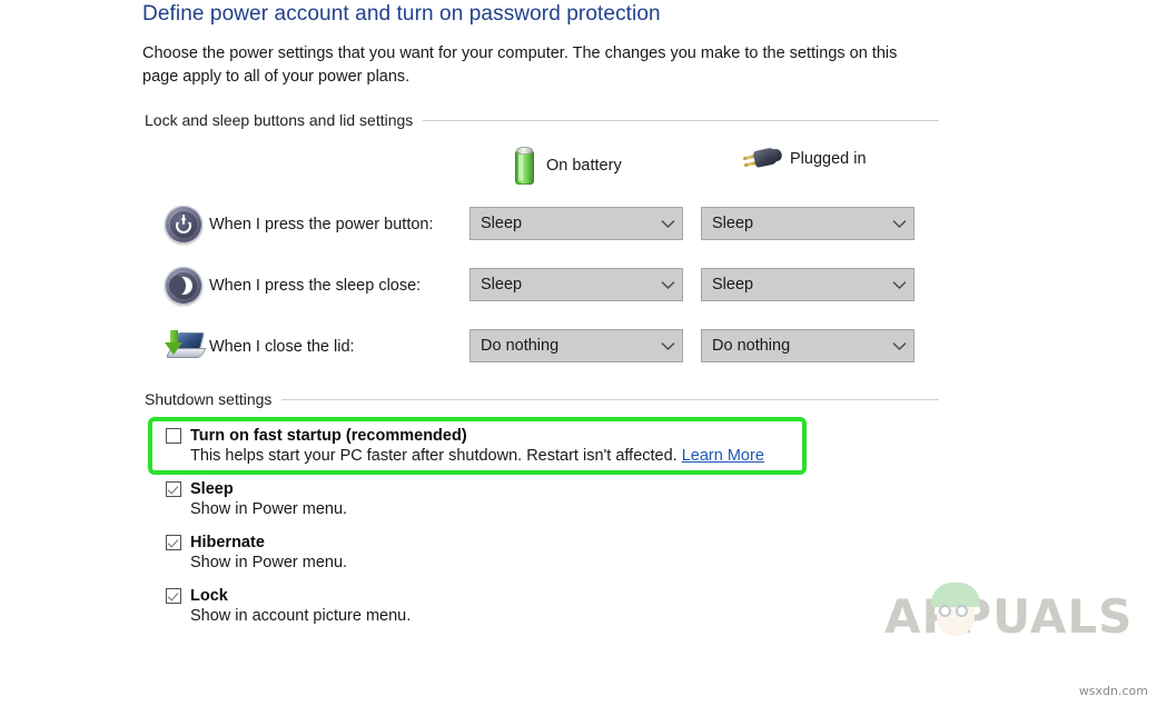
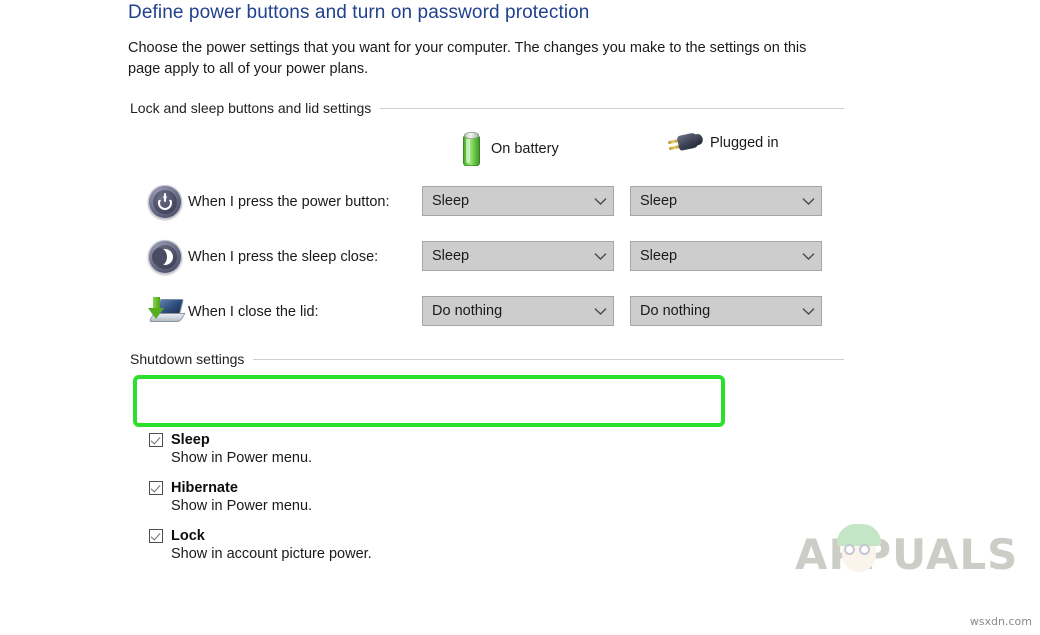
- Define power account and turn on password protection
+ Define power buttons and turn on password protection
  Choose the power settings that you want for your computer. The changes you make to the settings on this page apply to all of your power plans.
  Lock and sleep buttons and lid settings
  On battery
  Plugged in
  When I press the power button:
  Sleep
  Sleep
  When I press the sleep close:
  Sleep
  Sleep
  When I close the lid:
  Do nothing
  Do nothing
  Shutdown settings
- Turn on fast startup (recommended)
- This helps start your PC faster after shutdown. Restart isn't affected. Learn More
  Sleep
  Show in Power menu.
  Hibernate
  Show in Power menu.
  Lock
- Show in account picture menu.
+ Show in account picture power.
  APPUALS
  wsxdn.com
